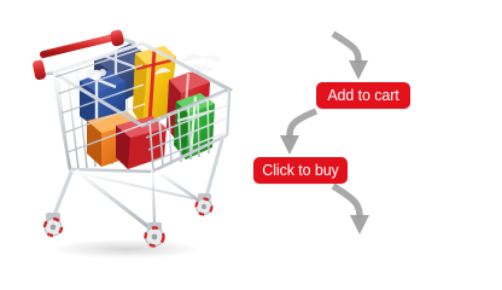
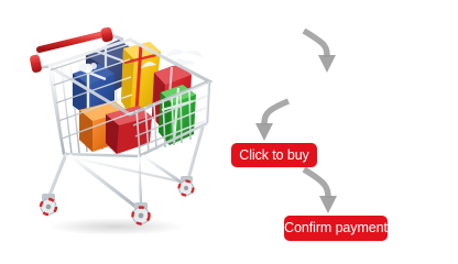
- Add to cart
  Click to buy
+ Confirm payment
